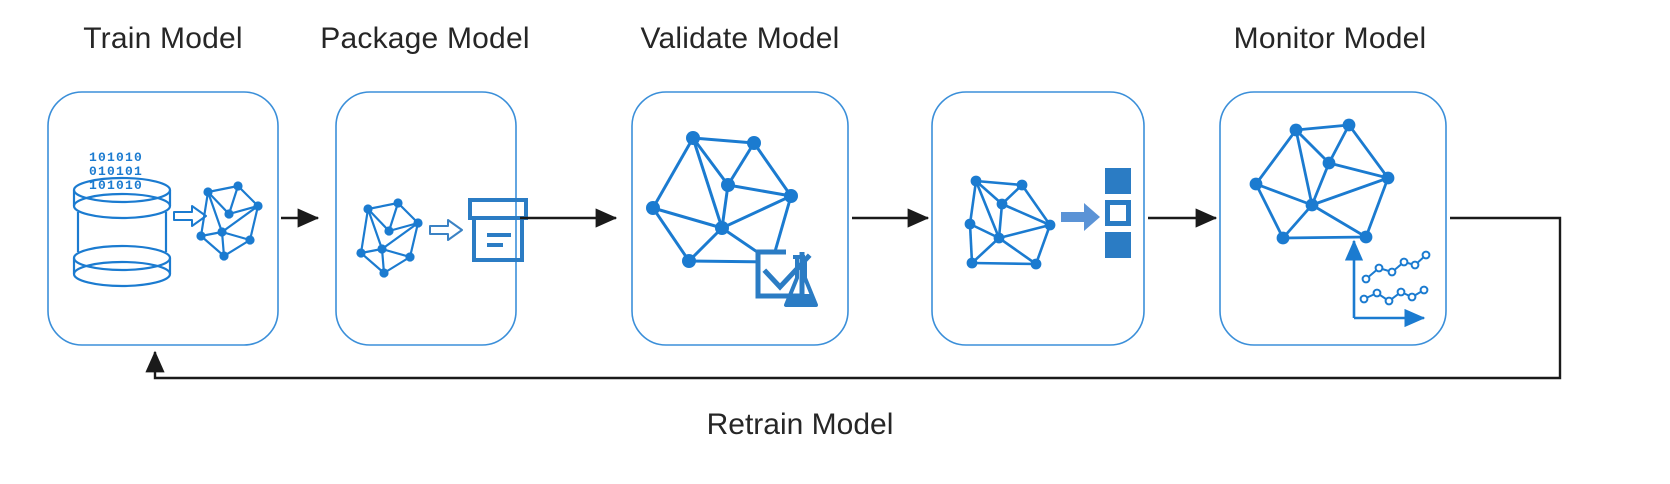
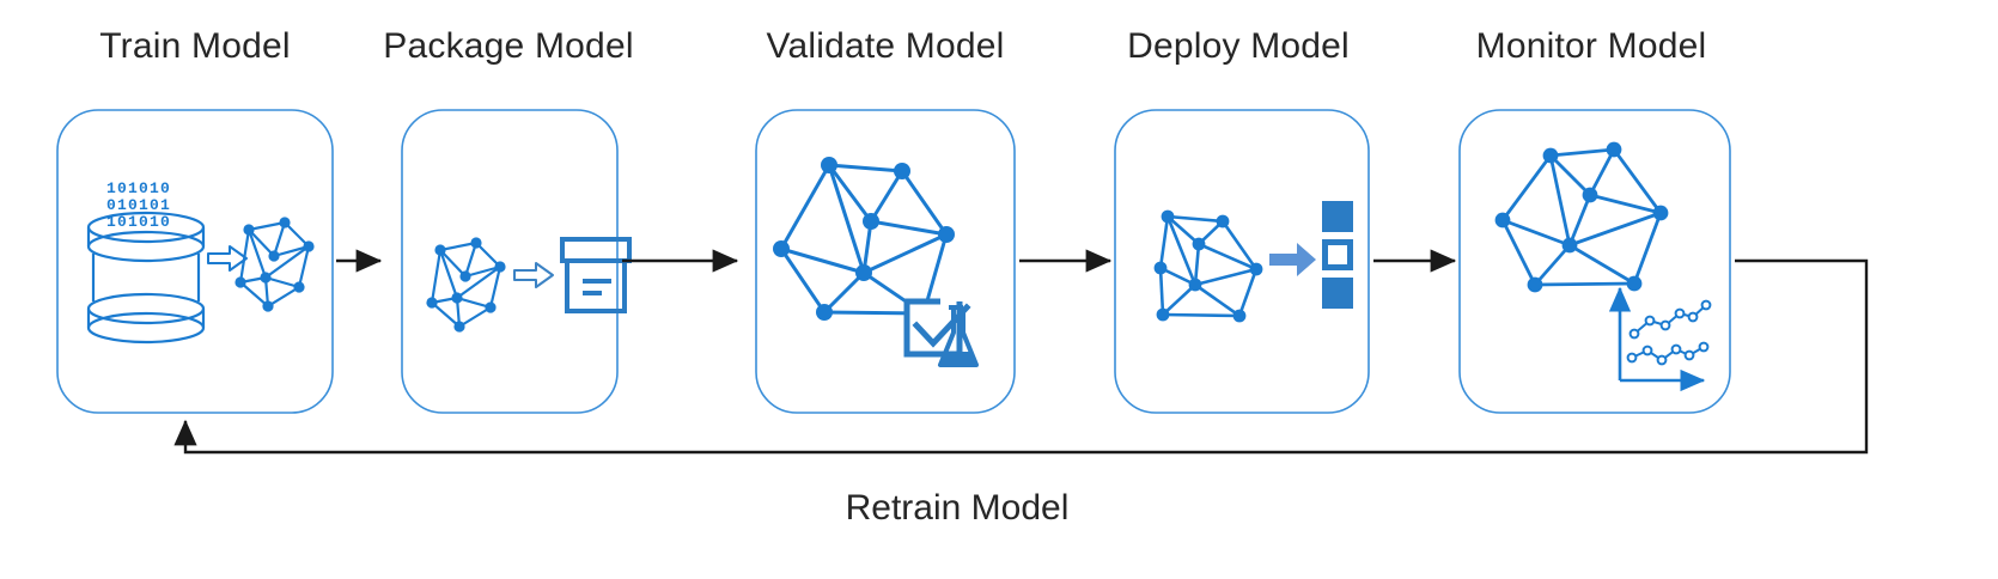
  Train Model
  Package Model
  Validate Model
+ Deploy Model
  Monitor Model
  Retrain Model
  101010
  010101
  101010
